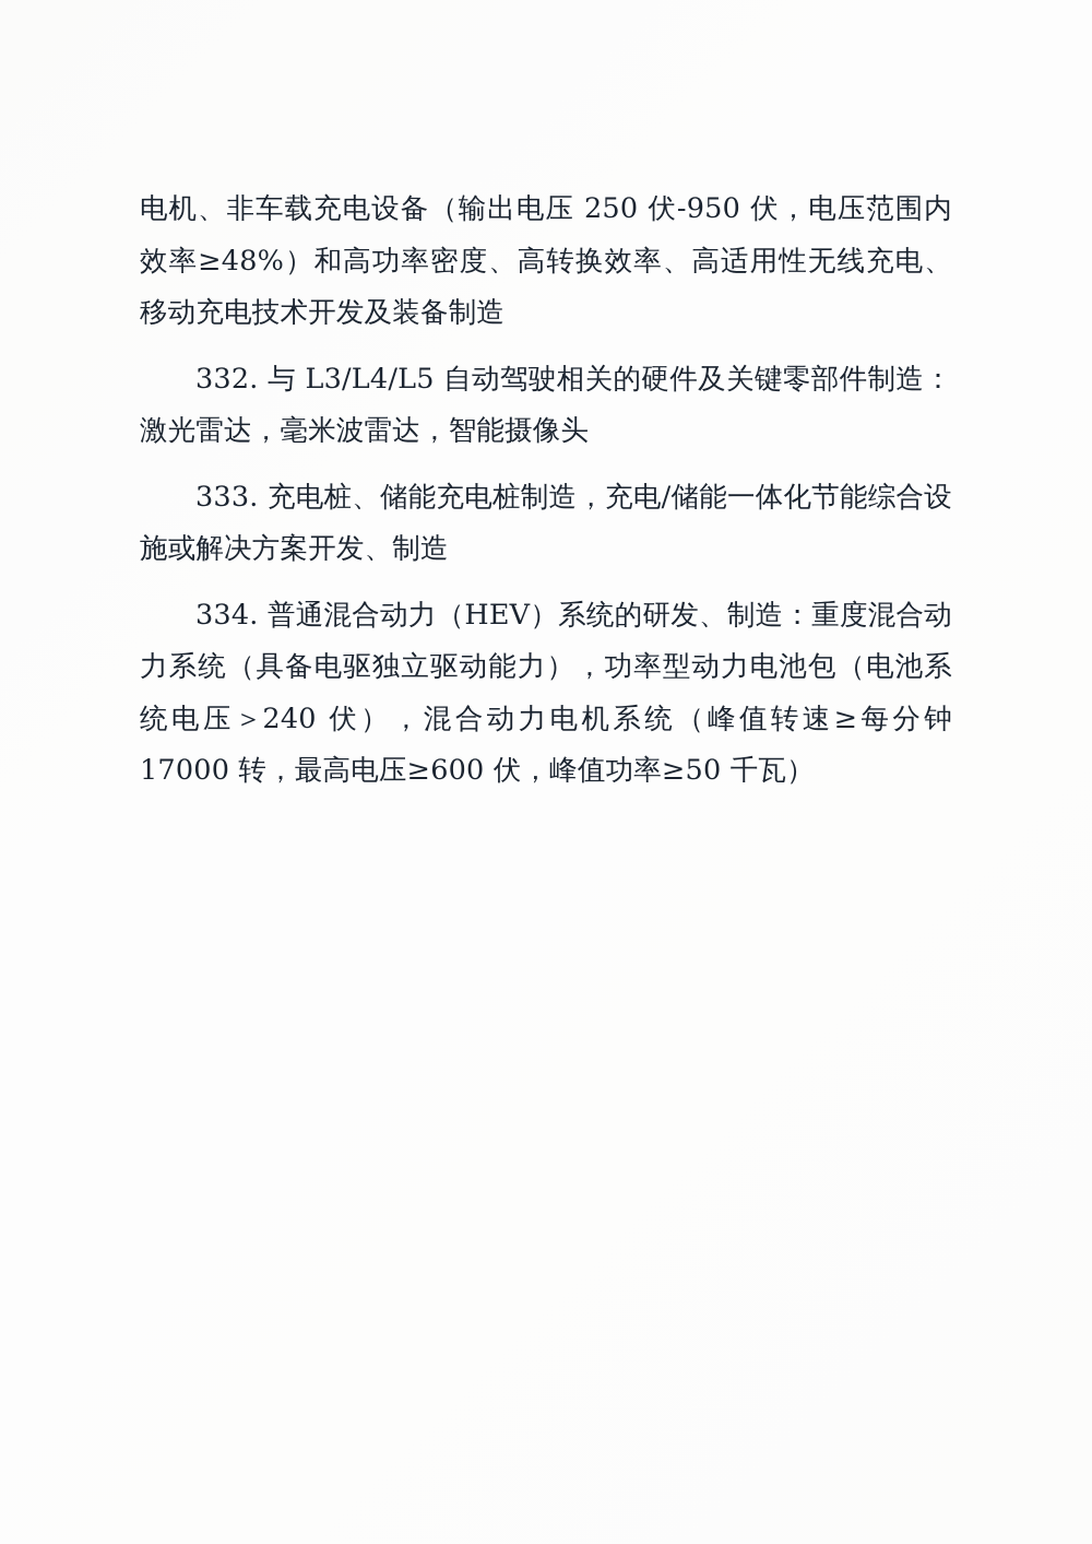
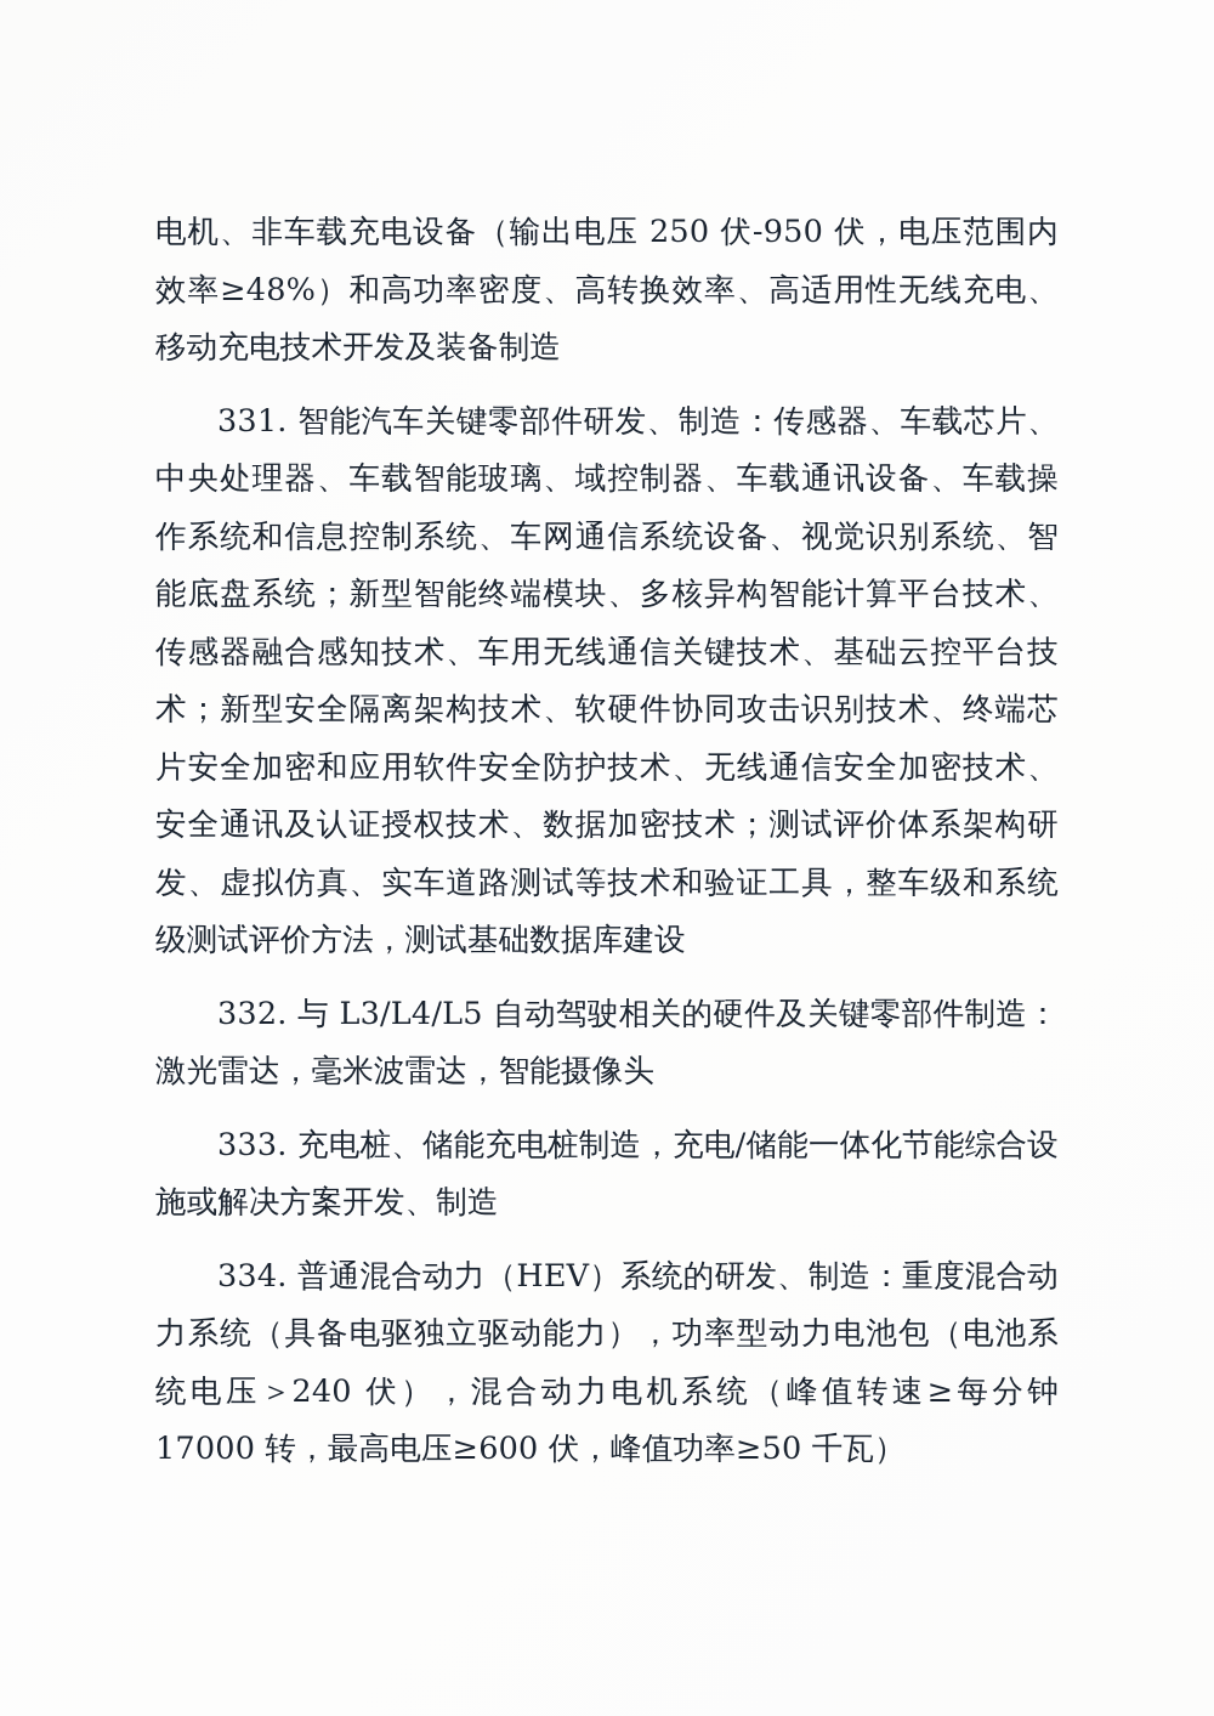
  电机、非车载充电设备（输出电压 250 伏-950 伏，电压范围内效率≥48%）和高功率密度、高转换效率、高适用性无线充电、移动充电技术开发及装备制造
+ 331. 智能汽车关键零部件研发、制造：传感器、车载芯片、中央处理器、车载智能玻璃、域控制器、车载通讯设备、车载操作系统和信息控制系统、车网通信系统设备、视觉识别系统、智能底盘系统；新型智能终端模块、多核异构智能计算平台技术、传感器融合感知技术、车用无线通信关键技术、基础云控平台技术；新型安全隔离架构技术、软硬件协同攻击识别技术、终端芯片安全加密和应用软件安全防护技术、无线通信安全加密技术、安全通讯及认证授权技术、数据加密技术；测试评价体系架构研发、虚拟仿真、实车道路测试等技术和验证工具，整车级和系统级测试评价方法，测试基础数据库建设
  332. 与 L3/L4/L5 自动驾驶相关的硬件及关键零部件制造：激光雷达，毫米波雷达，智能摄像头
  333. 充电桩、储能充电桩制造，充电/储能一体化节能综合设施或解决方案开发、制造
  334. 普通混合动力（HEV）系统的研发、制造：重度混合动力系统（具备电驱独立驱动能力），功率型动力电池包（电池系统电压＞240 伏），混合动力电机系统（峰值转速≥每分钟 17000 转，最高电压≥600 伏，峰值功率≥50 千瓦）
